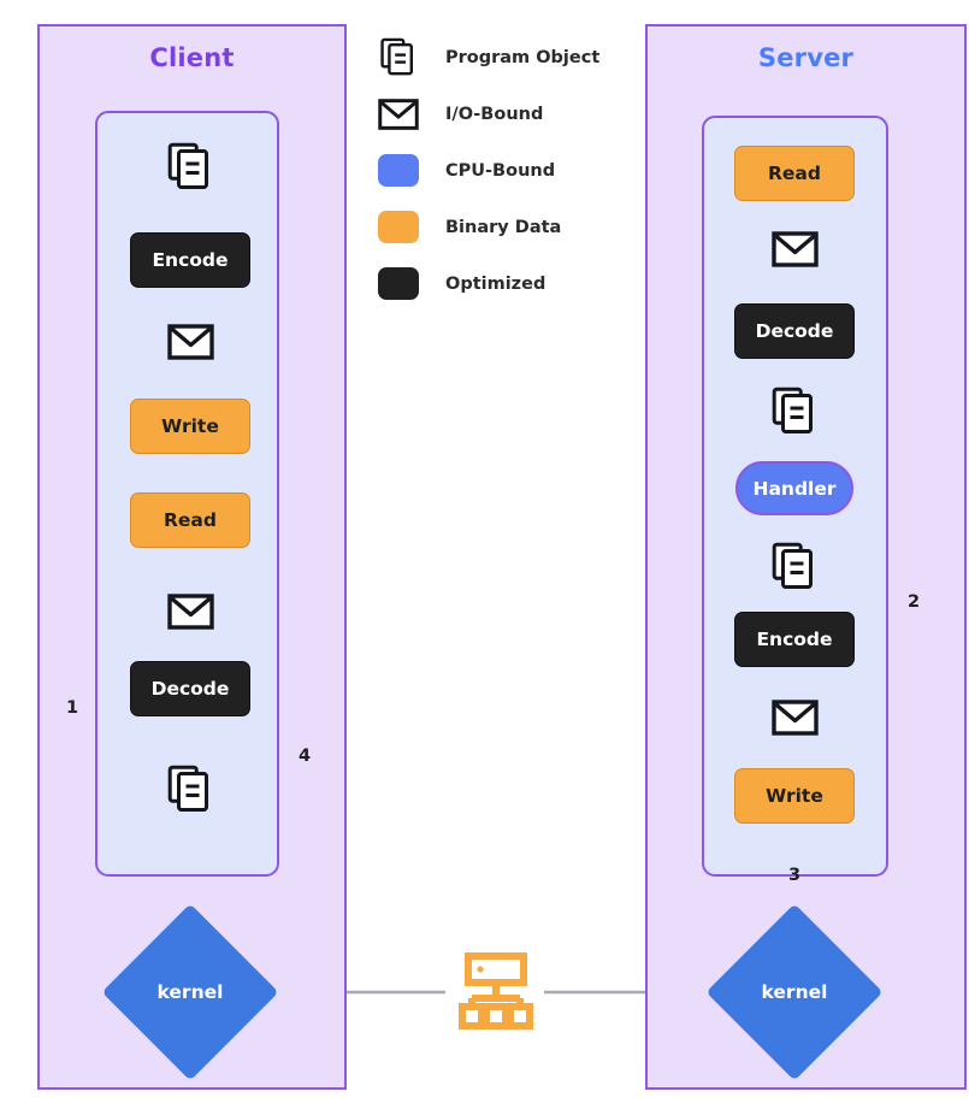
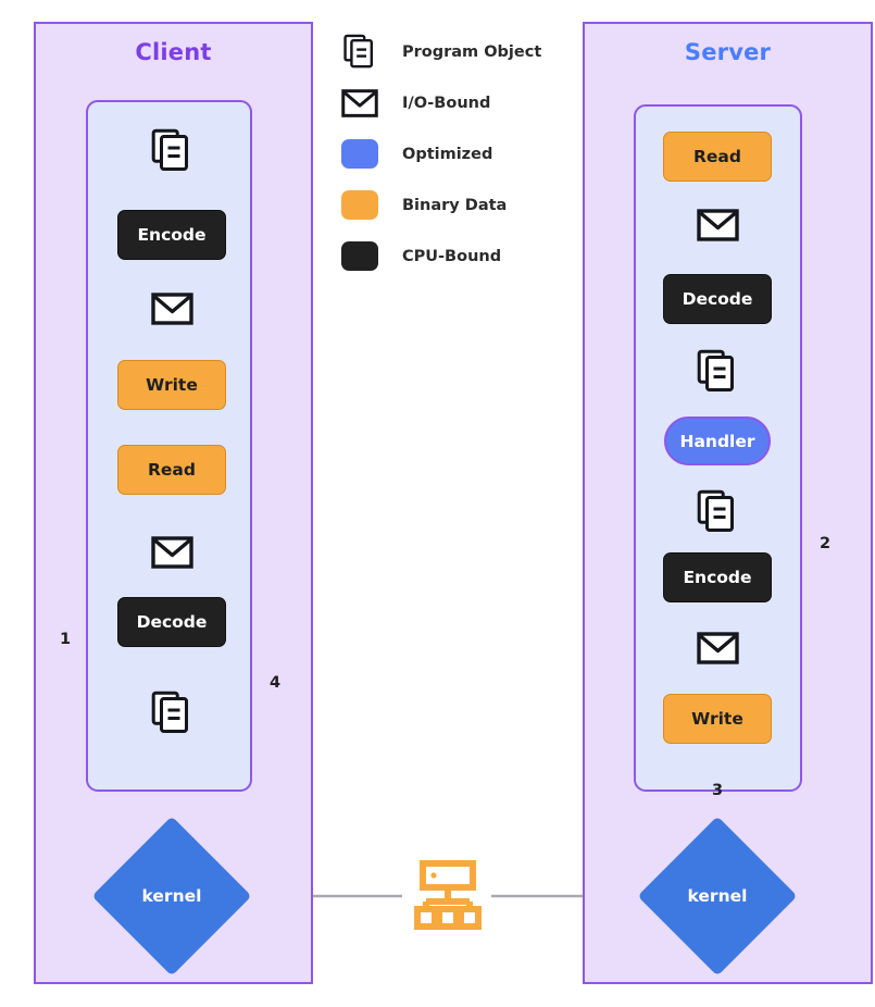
  Client
  Encode
  Write
  Read
  Decode
  kernel
  Server
  Read
  Decode
  Handler
  Encode
  Write
  kernel
  1
  4
  2
  3
  Program Object
  I/O-Bound
- CPU-Bound
+ Optimized
  Binary Data
- Optimized
+ CPU-Bound
